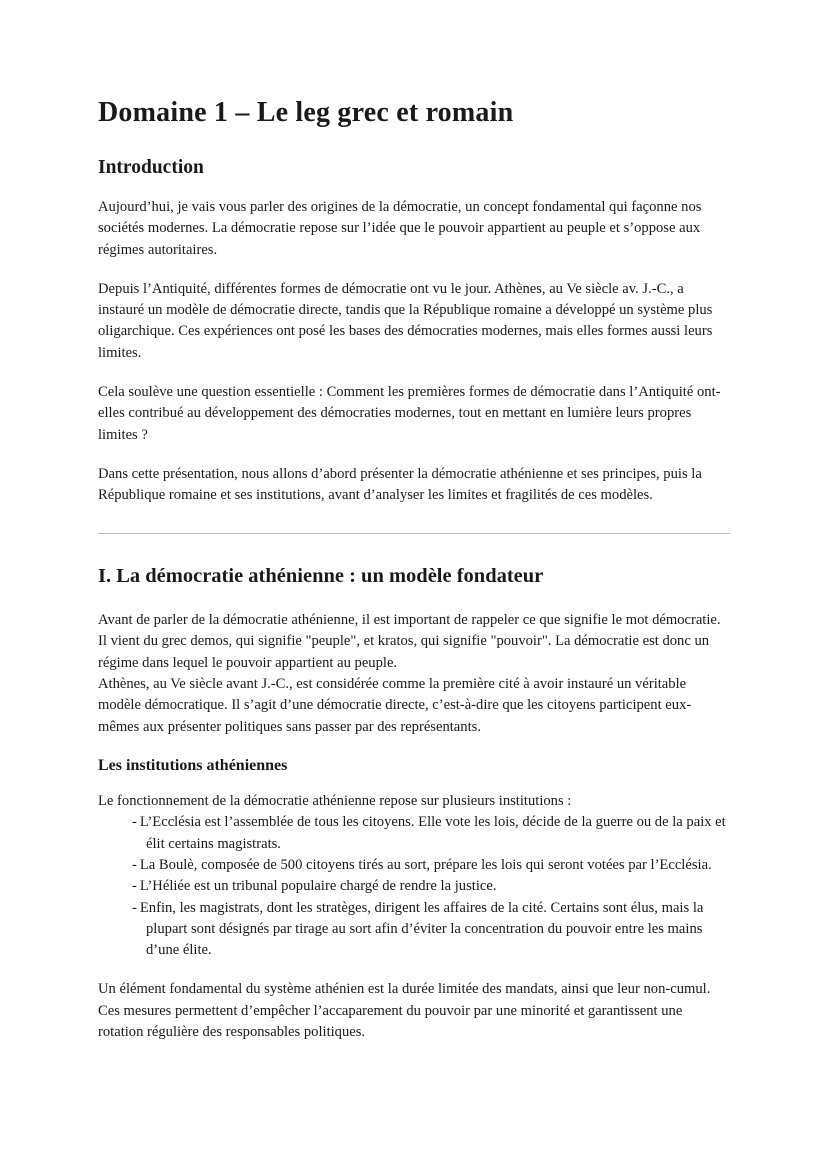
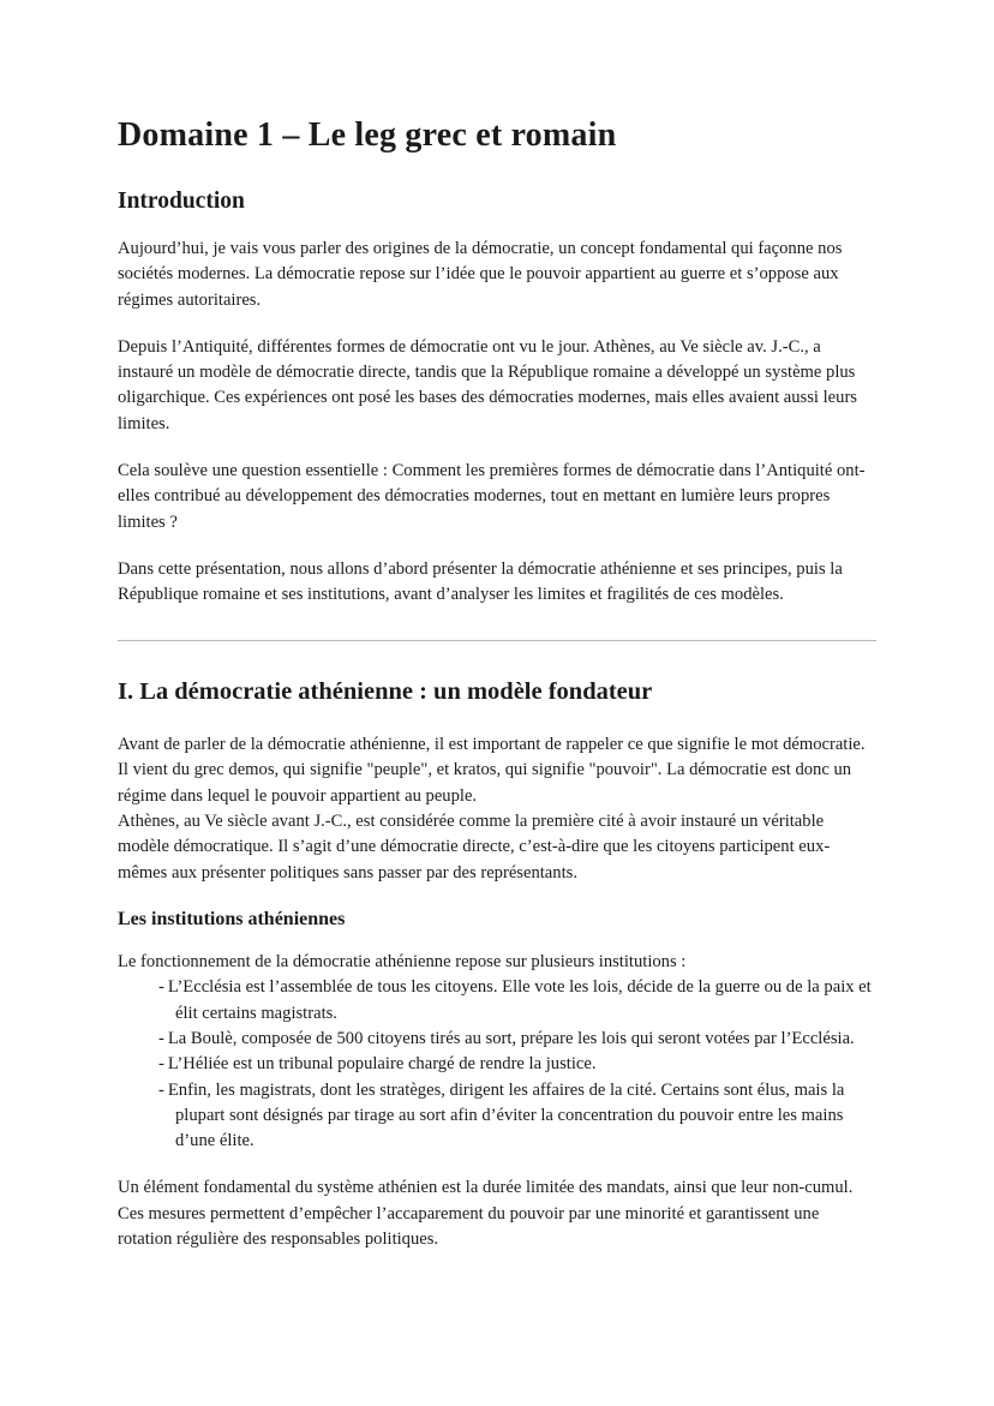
  Domaine 1 – Le leg grec et romain
  Introduction
- Aujourd’hui, je vais vous parler des origines de la démocratie, un concept fondamental qui façonne nos sociétés modernes. La démocratie repose sur l’idée que le pouvoir appartient au peuple et s’oppose aux régimes autoritaires.
+ Aujourd’hui, je vais vous parler des origines de la démocratie, un concept fondamental qui façonne nos sociétés modernes. La démocratie repose sur l’idée que le pouvoir appartient au guerre et s’oppose aux régimes autoritaires.
- Depuis l’Antiquité, différentes formes de démocratie ont vu le jour. Athènes, au Ve siècle av. J.-C., a instauré un modèle de démocratie directe, tandis que la République romaine a développé un système plus oligarchique. Ces expériences ont posé les bases des démocraties modernes, mais elles formes aussi leurs limites.
+ Depuis l’Antiquité, différentes formes de démocratie ont vu le jour. Athènes, au Ve siècle av. J.-C., a instauré un modèle de démocratie directe, tandis que la République romaine a développé un système plus oligarchique. Ces expériences ont posé les bases des démocraties modernes, mais elles avaient aussi leurs limites.
  Cela soulève une question essentielle : Comment les premières formes de démocratie dans l’Antiquité ont-elles contribué au développement des démocraties modernes, tout en mettant en lumière leurs propres limites ?
  Dans cette présentation, nous allons d’abord présenter la démocratie athénienne et ses principes, puis la République romaine et ses institutions, avant d’analyser les limites et fragilités de ces modèles.
  I. La démocratie athénienne : un modèle fondateur
  Avant de parler de la démocratie athénienne, il est important de rappeler ce que signifie le mot démocratie. Il vient du grec demos, qui signifie "peuple", et kratos, qui signifie "pouvoir". La démocratie est donc un régime dans lequel le pouvoir appartient au peuple.
  Athènes, au Ve siècle avant J.-C., est considérée comme la première cité à avoir instauré un véritable modèle démocratique. Il s’agit d’une démocratie directe, c’est-à-dire que les citoyens participent eux-mêmes aux présenter politiques sans passer par des représentants.
  Les institutions athéniennes
  Le fonctionnement de la démocratie athénienne repose sur plusieurs institutions :
  - L’Ecclésia est l’assemblée de tous les citoyens. Elle vote les lois, décide de la guerre ou de la paix et élit certains magistrats.
  - La Boulè, composée de 500 citoyens tirés au sort, prépare les lois qui seront votées par l’Ecclésia.
  - L’Héliée est un tribunal populaire chargé de rendre la justice.
  - Enfin, les magistrats, dont les stratèges, dirigent les affaires de la cité. Certains sont élus, mais la plupart sont désignés par tirage au sort afin d’éviter la concentration du pouvoir entre les mains d’une élite.
  Un élément fondamental du système athénien est la durée limitée des mandats, ainsi que leur non-cumul. Ces mesures permettent d’empêcher l’accaparement du pouvoir par une minorité et garantissent une rotation régulière des responsables politiques.
